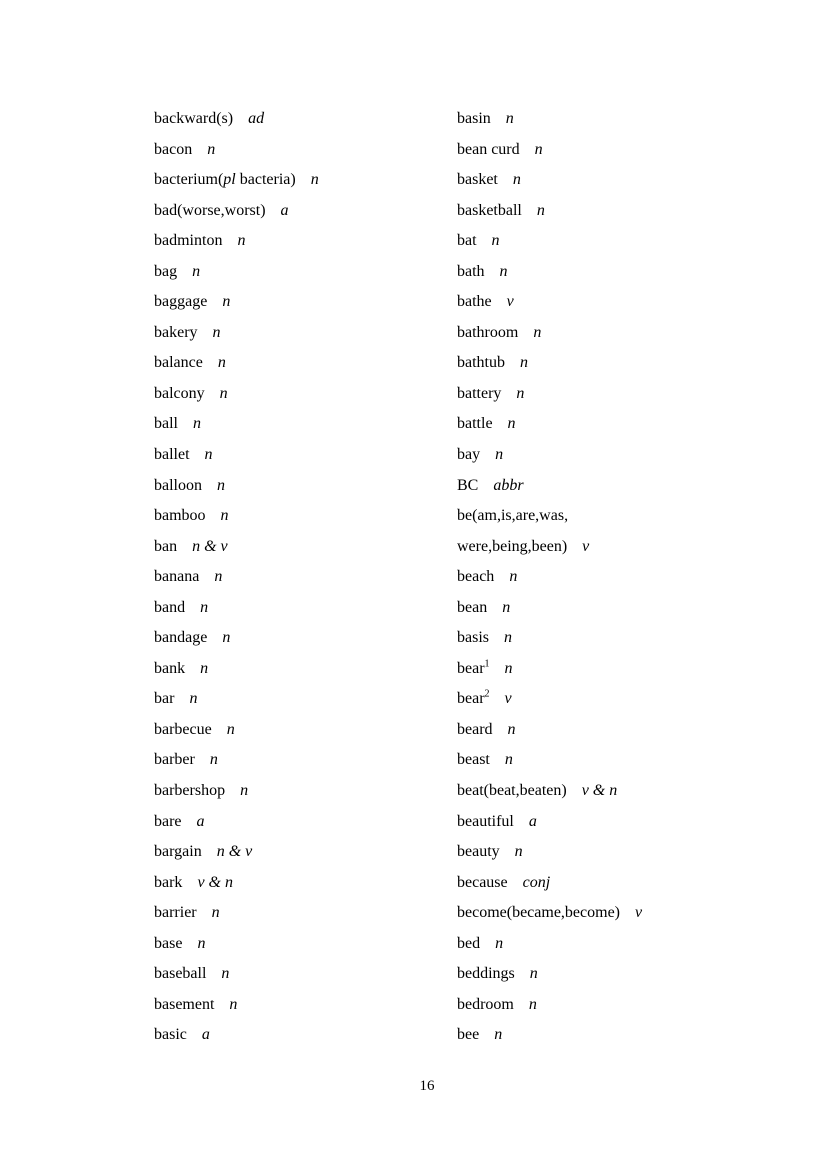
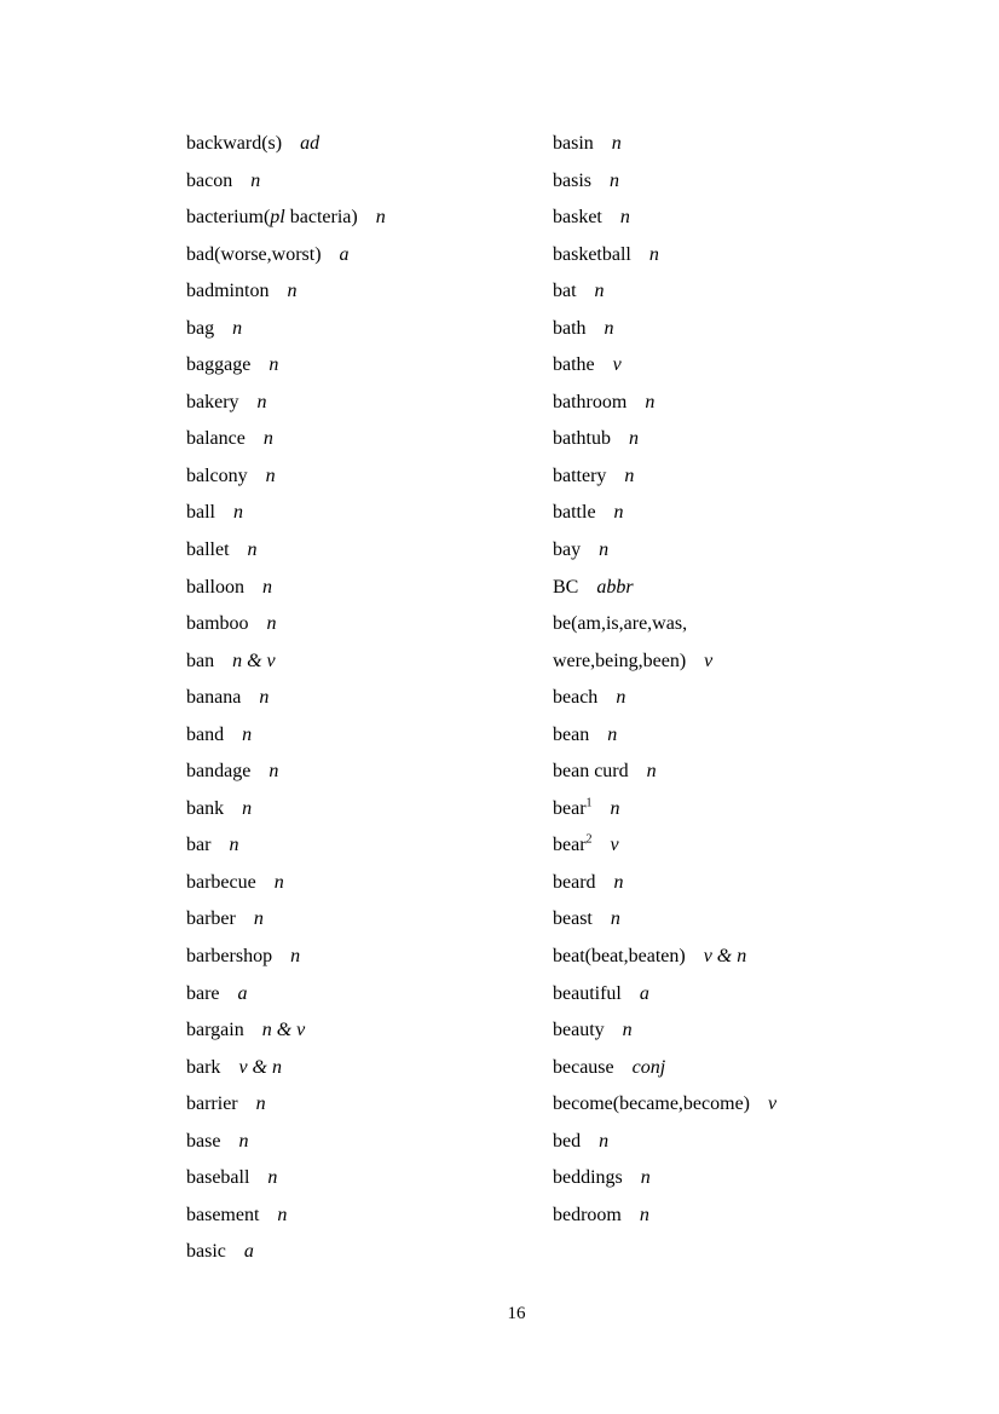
  backward(s) ad
  bacon n
  bacterium(pl bacteria) n
  bad(worse,worst) a
  badminton n
  bag n
  baggage n
  bakery n
  balance n
  balcony n
  ball n
  ballet n
  balloon n
  bamboo n
  ban n & v
  banana n
  band n
  bandage n
  bank n
  bar n
  barbecue n
  barber n
  barbershop n
  bare a
  bargain n & v
  bark v & n
  barrier n
  base n
  baseball n
  basement n
  basic a
  basin n
- bean curd n
+ basis n
  basket n
  basketball n
  bat n
  bath n
  bathe v
  bathroom n
  bathtub n
  battery n
  battle n
  bay n
  BC abbr
  be(am,is,are,was,
  were,being,been) v
  beach n
  bean n
- basis n
+ bean curd n
  bear1 n
  bear2 v
  beard n
  beast n
  beat(beat,beaten) v & n
  beautiful a
  beauty n
  because conj
  become(became,become) v
  bed n
  beddings n
  bedroom n
- bee n
  16
